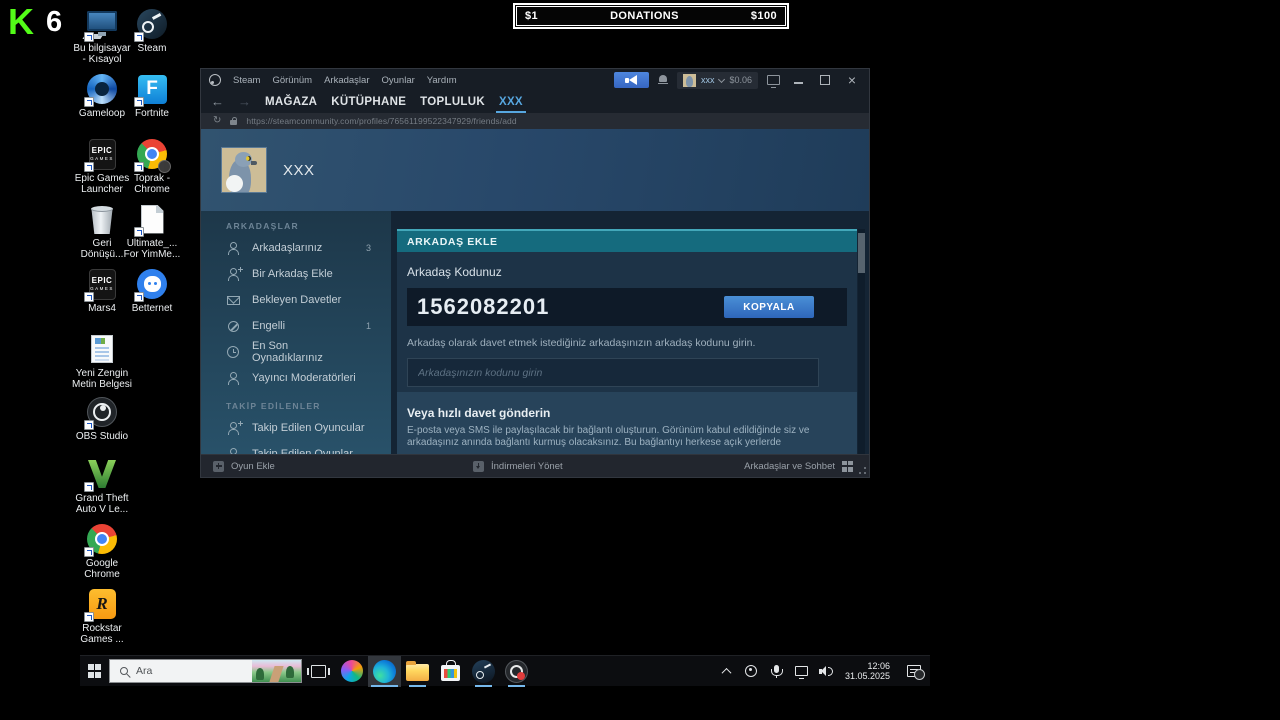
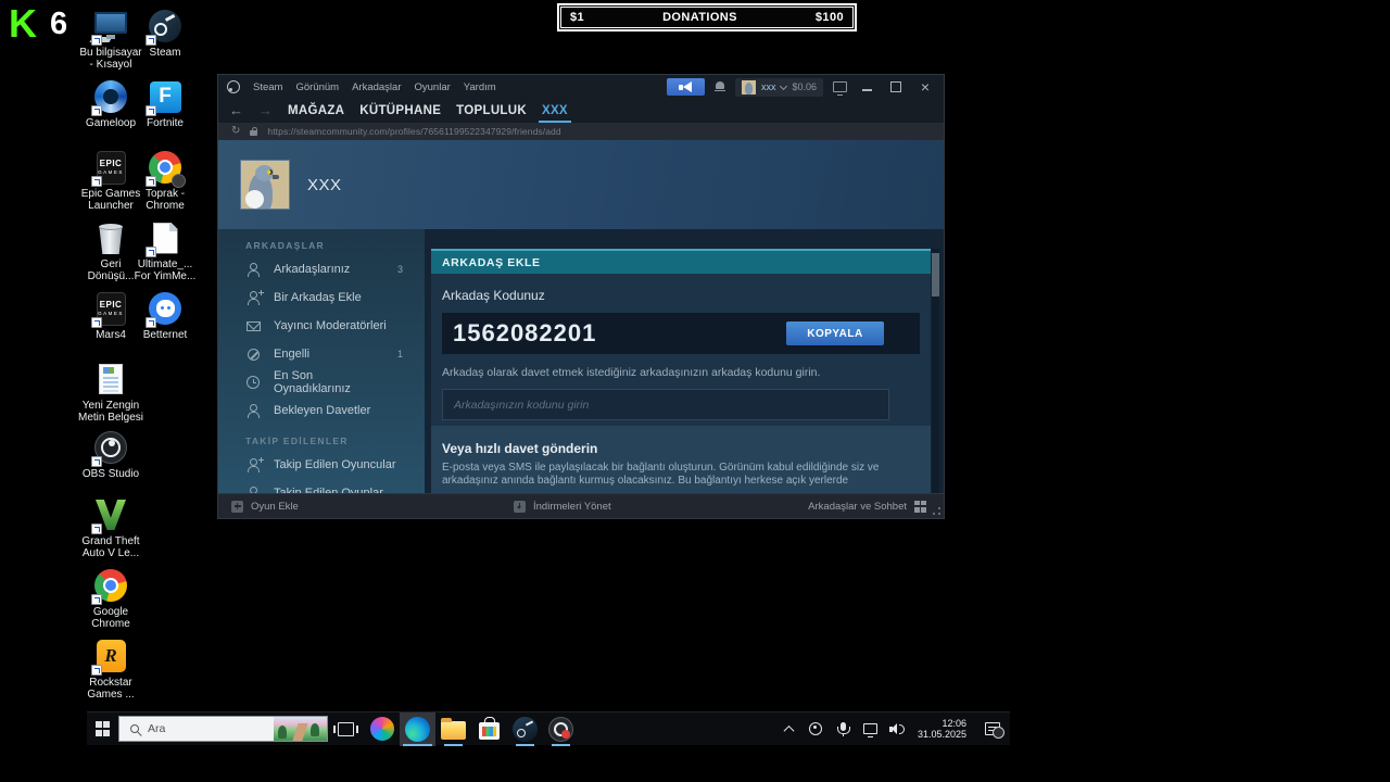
  K
  6
  $1
  DONATIONS
  $100
  Bu bilgisayar - Kısayol
  Steam
  Gameloop
  F
  Fortnite
  EPIC
  Epic Games Launcher
  Toprak - Chrome
  Geri Dönüşü...
  Ultimate_... For YimMe...
  EPIC
  Mars4
  Betternet
  Yeni Zengin Metin Belgesi
  OBS Studio
  Grand Theft Auto V Le...
  Google Chrome
  R
  Rockstar Games ...
  Steam
  Görünüm
  Arkadaşlar
  Oyunlar
  Yardım
  xxx
  $0.06
  ×
  ←
  →
  MAĞAZA
  KÜTÜPHANE
  TOPLULUK
  XXX
  ↻
  https://steamcommunity.com/profiles/76561199522347929/friends/add
  XXX
  ARKADAŞLAR
  Arkadaşlarınız
  3
  Bir Arkadaş Ekle
- Bekleyen Davetler
+ Yayıncı Moderatörleri
  Engelli
  1
  En Son Oynadıklarınız
- Yayıncı Moderatörleri
+ Bekleyen Davetler
  TAKİP EDİLENLER
  Takip Edilen Oyuncular
  ARKADAŞ EKLE
  Arkadaş Kodunuz
  1562082201
  KOPYALA
  Arkadaş olarak davet etmek istediğiniz arkadaşınızın arkadaş kodunu girin.
  Arkadaşınızın kodunu girin
  Veya hızlı davet gönderin
  E-posta veya SMS ile paylaşılacak bir bağlantı oluşturun. Görünüm kabul edildiğinde siz ve arkadaşınız anında bağlantı kurmuş olacaksınız. Bu bağlantıyı herkese açık yerlerde
  Oyun Ekle
  İndirmeleri Yönet
  Arkadaşlar ve Sohbet
  Ara
  12:06
  31.05.2025
